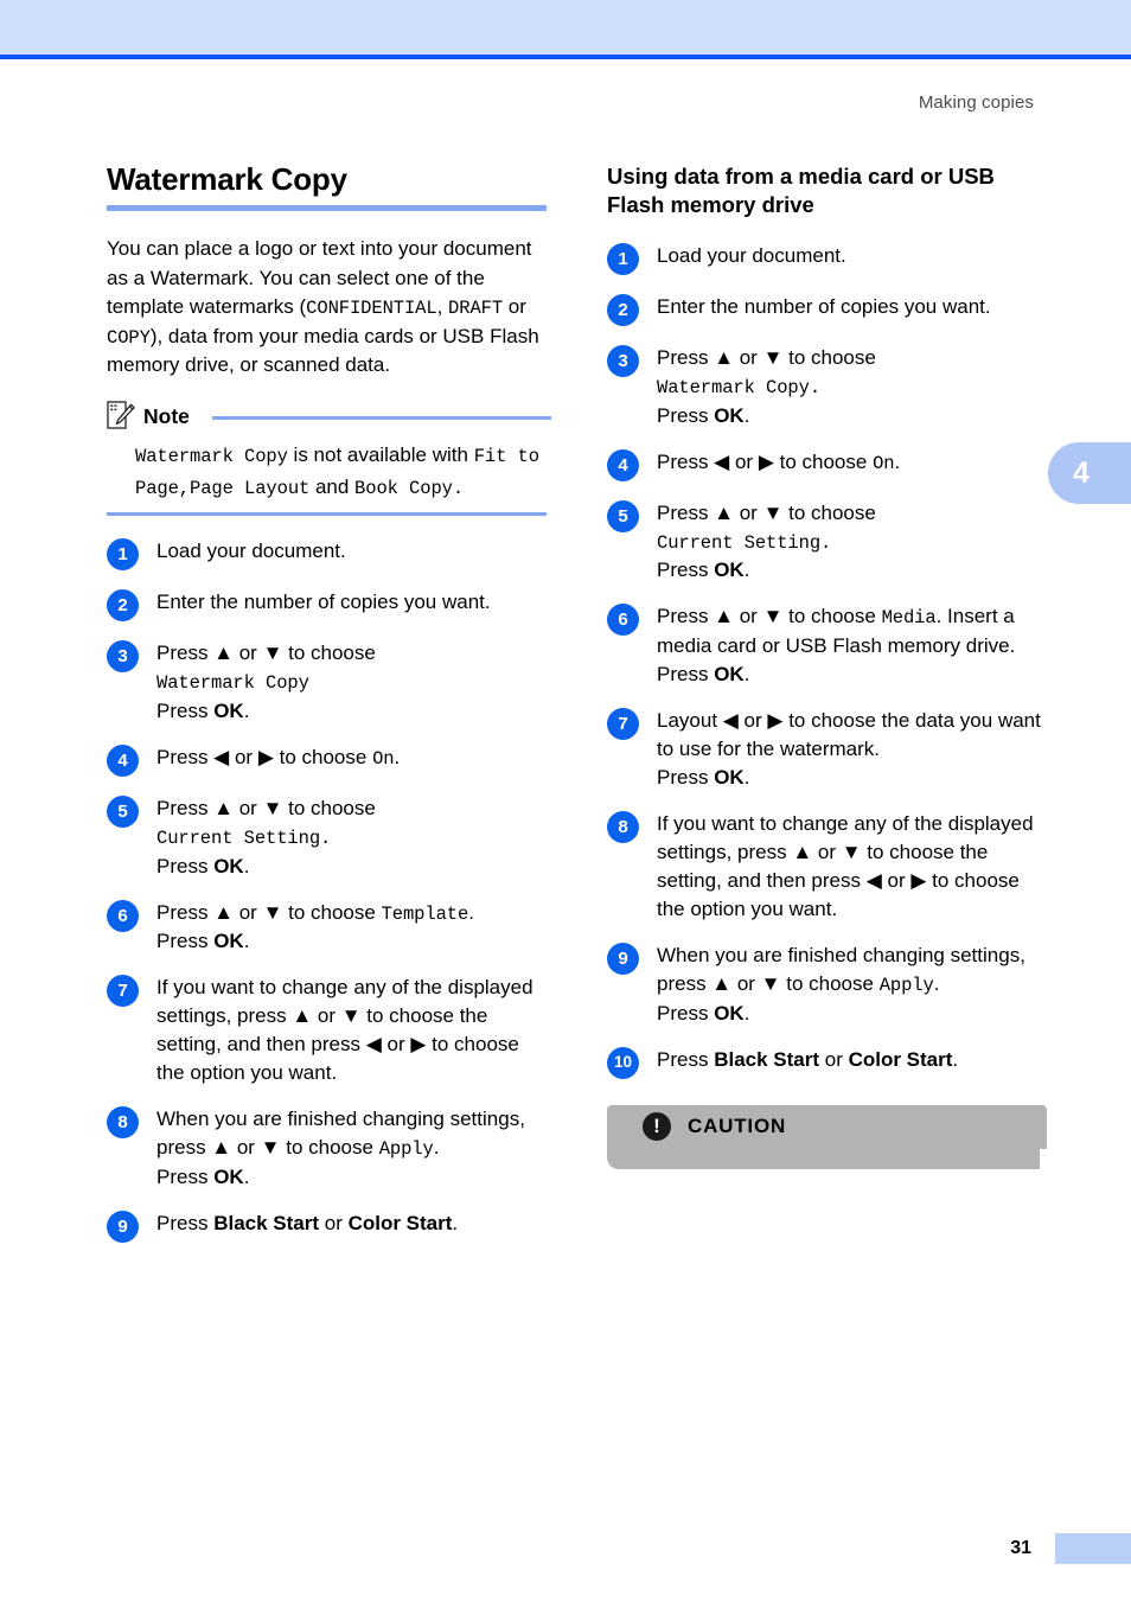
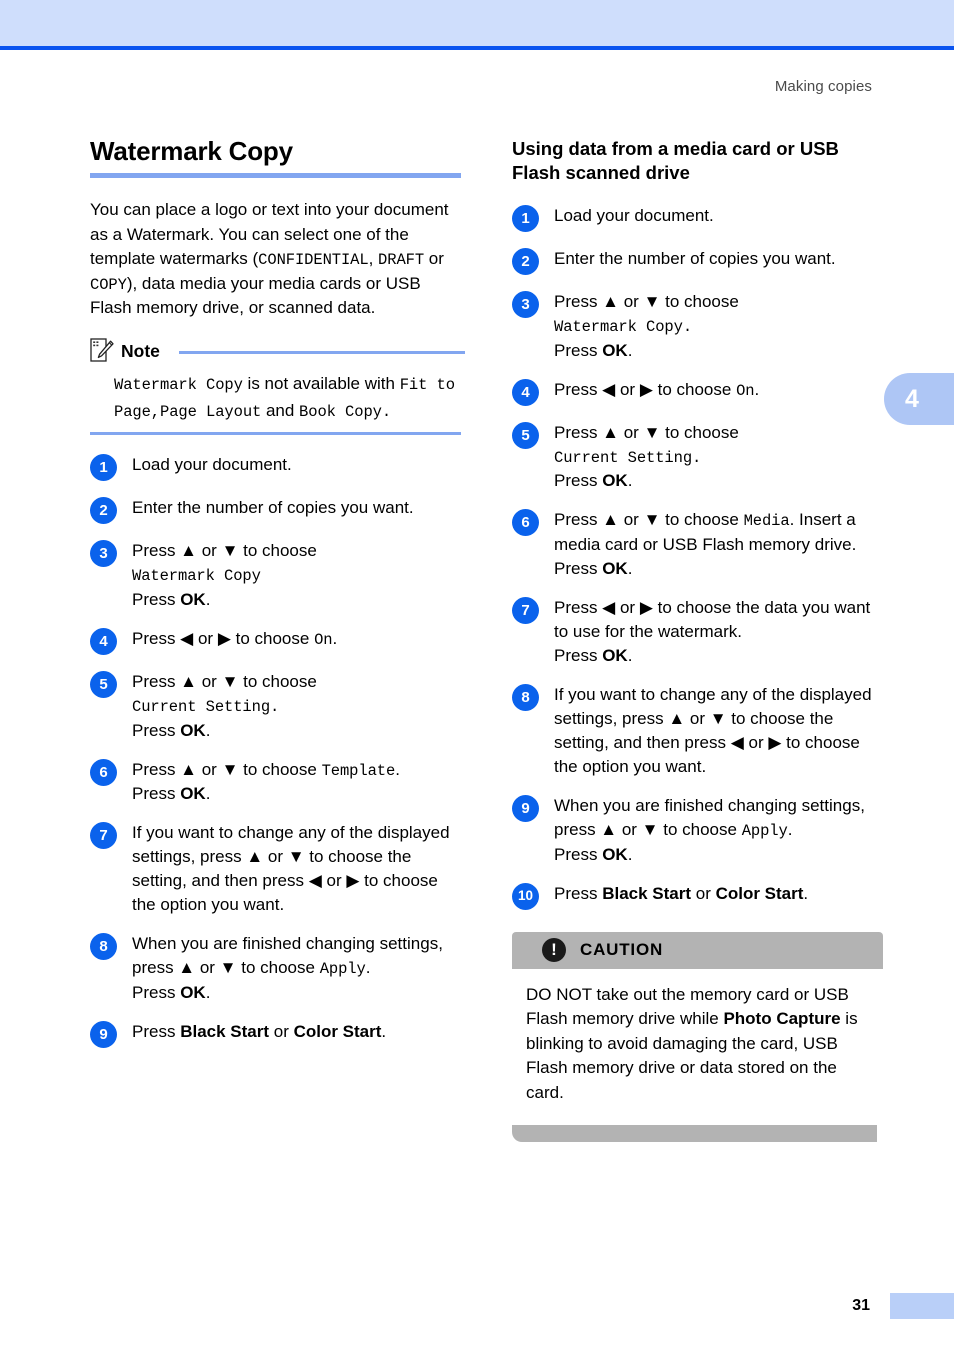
  Making copies
  4
  Watermark Copy
- You can place a logo or text into your document as a Watermark. You can select one of the template watermarks (CONFIDENTIAL, DRAFT or COPY), data from your media cards or USB Flash memory drive, or scanned data.
+ You can place a logo or text into your document as a Watermark. You can select one of the template watermarks (CONFIDENTIAL, DRAFT or COPY), data media your media cards or USB Flash memory drive, or scanned data.
  Note
  Watermark Copy is not available with Fit to Page,Page Layout and Book Copy.
  1
  Load your document.
  2
  Enter the number of copies you want.
  3
  Press ▲ or ▼ to choose
  Watermark Copy
  Press OK.
  4
  Press ◀ or ▶ to choose On.
  5
  Press ▲ or ▼ to choose
  Current Setting.
  Press OK.
  6
  Press ▲ or ▼ to choose Template.
  Press OK.
  7
  If you want to change any of the displayed settings, press ▲ or ▼ to choose the setting, and then press ◀ or ▶ to choose the option you want.
  8
  When you are finished changing settings, press ▲ or ▼ to choose Apply.
  Press OK.
  9
  Press Black Start or Color Start.
- Using data from a media card or USB Flash memory drive
+ Using data from a media card or USB Flash scanned drive
  1
  Load your document.
  2
  Enter the number of copies you want.
  3
  Press ▲ or ▼ to choose
  Watermark Copy.
  Press OK.
  4
  Press ◀ or ▶ to choose On.
  5
  Press ▲ or ▼ to choose
  Current Setting.
  Press OK.
  6
  Press ▲ or ▼ to choose Media. Insert a media card or USB Flash memory drive.
  Press OK.
  7
- Layout ◀ or ▶ to choose the data you want to use for the watermark.
+ Press ◀ or ▶ to choose the data you want to use for the watermark.
  Press OK.
  8
  If you want to change any of the displayed settings, press ▲ or ▼ to choose the setting, and then press ◀ or ▶ to choose the option you want.
  9
  When you are finished changing settings, press ▲ or ▼ to choose Apply.
  Press OK.
  10
  Press Black Start or Color Start.
  !
  CAUTION
+ DO NOT take out the memory card or USB Flash memory drive while Photo Capture is blinking to avoid damaging the card, USB Flash memory drive or data stored on the card.
  31
